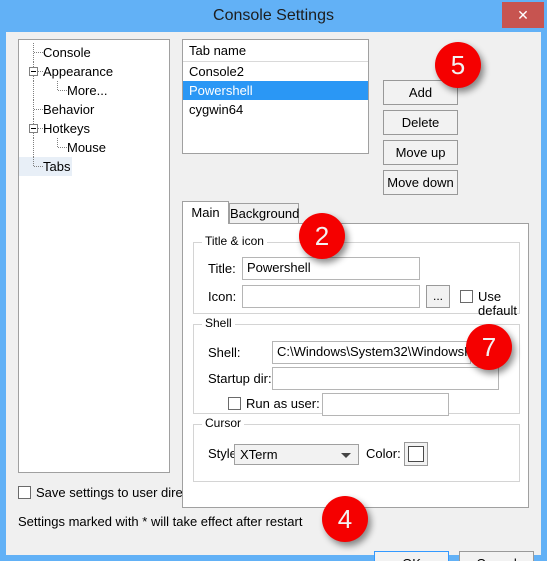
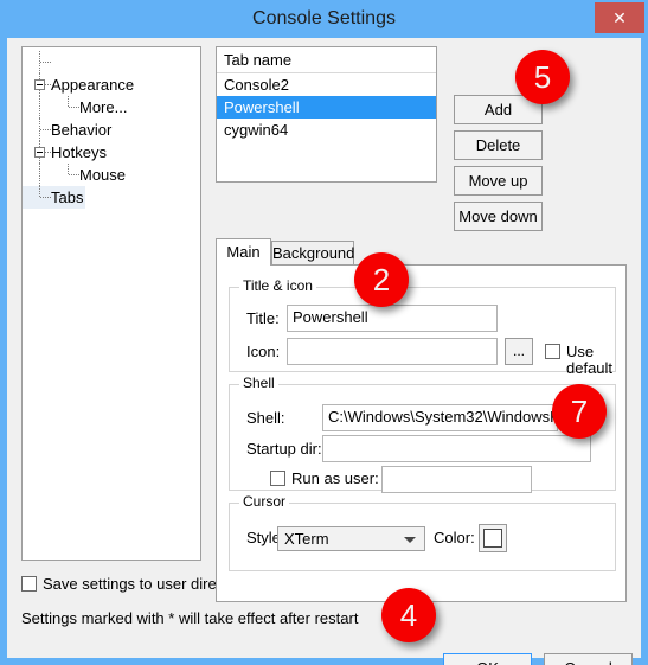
  Console Settings
  ✕
- Console
  Appearance
  More...
  Behavior
  Hotkeys
  Mouse
  Tabs
  Tab name
  Console2
  Powershell
  cygwin64
  Add
  Delete
  Move up
  Move down
  Main
  Background
  Title & icon
  Title:
  Powershell
  Icon:
  ...
  Use default
  Shell
  Shell:
  C:\Windows\System32\Windows
  Startup dir:
  Run as user:
  Cursor
  XTerm
  Color:
  Save settings to user dire
  Settings marked with * will take effect after restart
  5
  2
  7
  4
